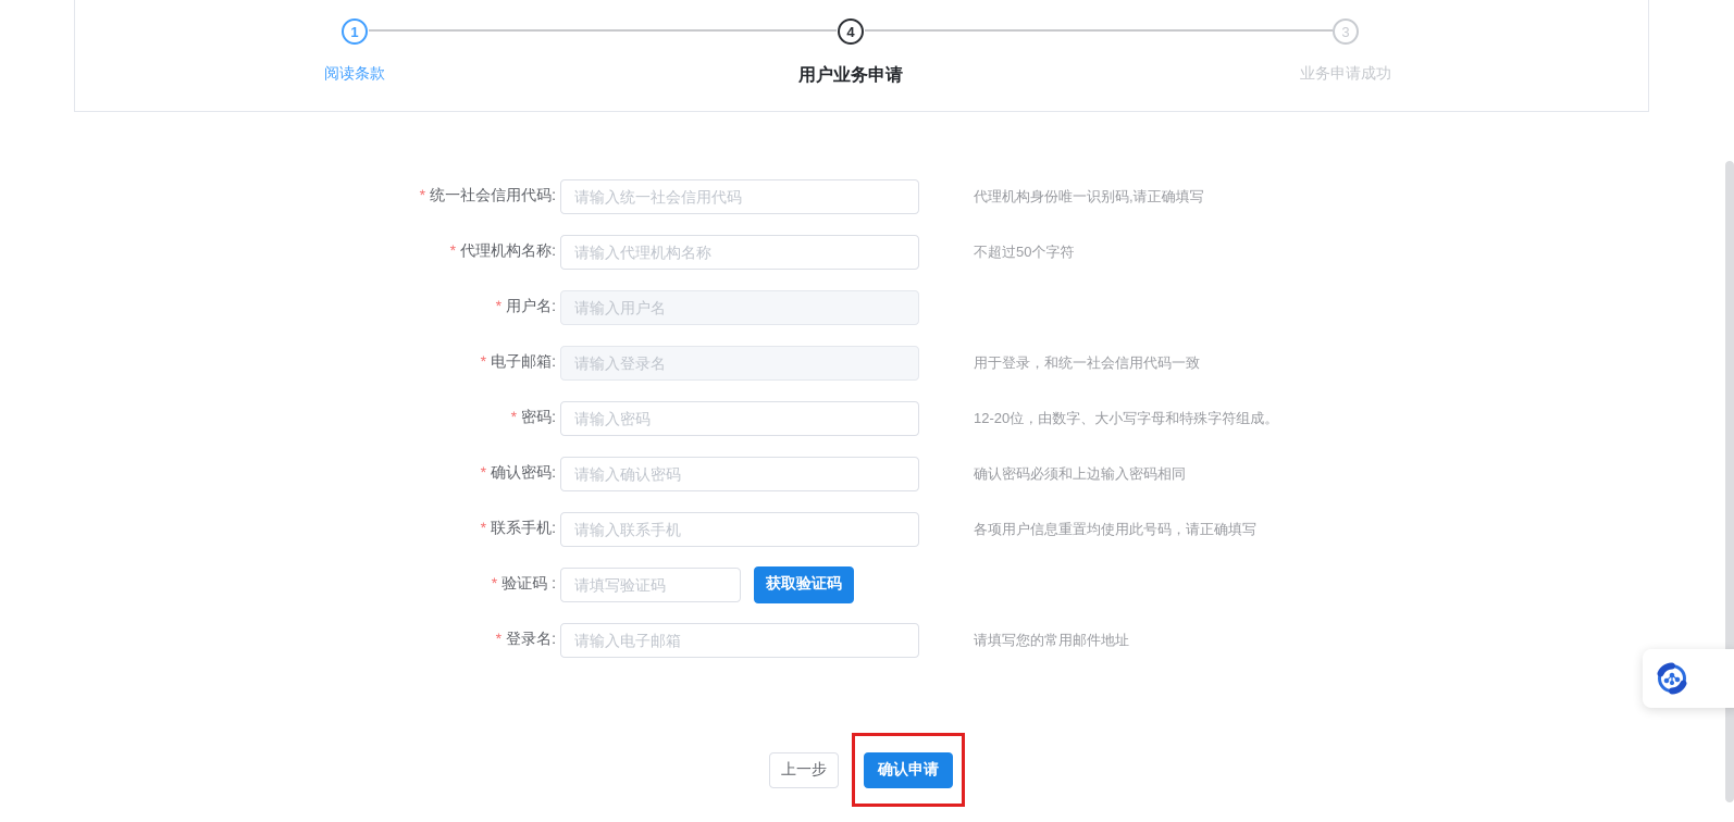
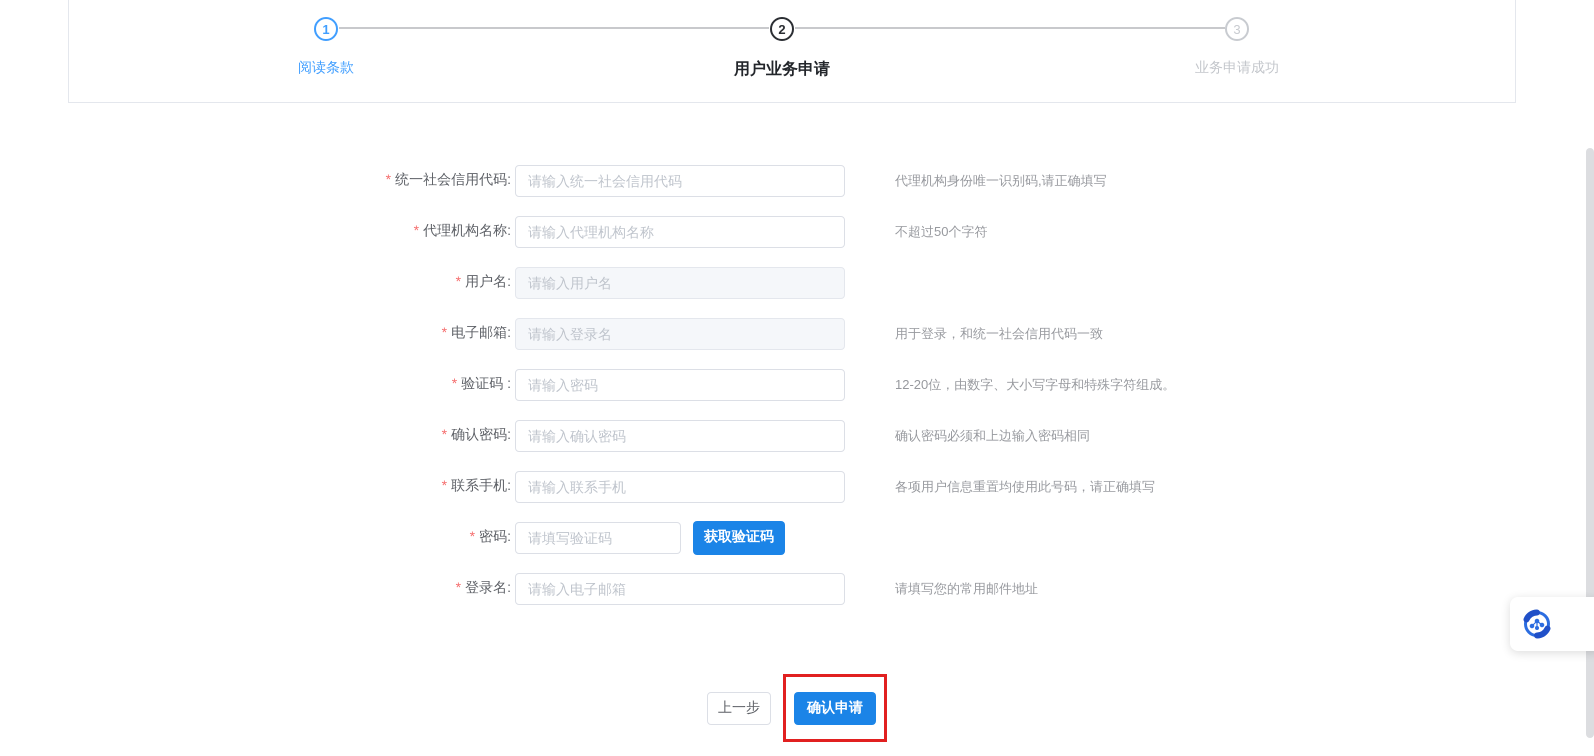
  1
- 4
+ 2
  3
  阅读条款
  用户业务申请
  业务申请成功
  * 统一社会信用代码:
  请输入统一社会信用代码
  代理机构身份唯一识别码,请正确填写
  * 代理机构名称:
  请输入代理机构名称
  不超过50个字符
  * 用户名:
  请输入用户名
  * 电子邮箱:
  请输入登录名
  用于登录，和统一社会信用代码一致
- * 密码:
+ * 验证码 :
  请输入密码
  12-20位，由数字、大小写字母和特殊字符组成。
  * 确认密码:
  请输入确认密码
  确认密码必须和上边输入密码相同
  * 联系手机:
  请输入联系手机
  各项用户信息重置均使用此号码，请正确填写
- * 验证码 :
+ * 密码:
  请填写验证码
  获取验证码
  * 登录名:
  请输入电子邮箱
  请填写您的常用邮件地址
  上一步
  确认申请
